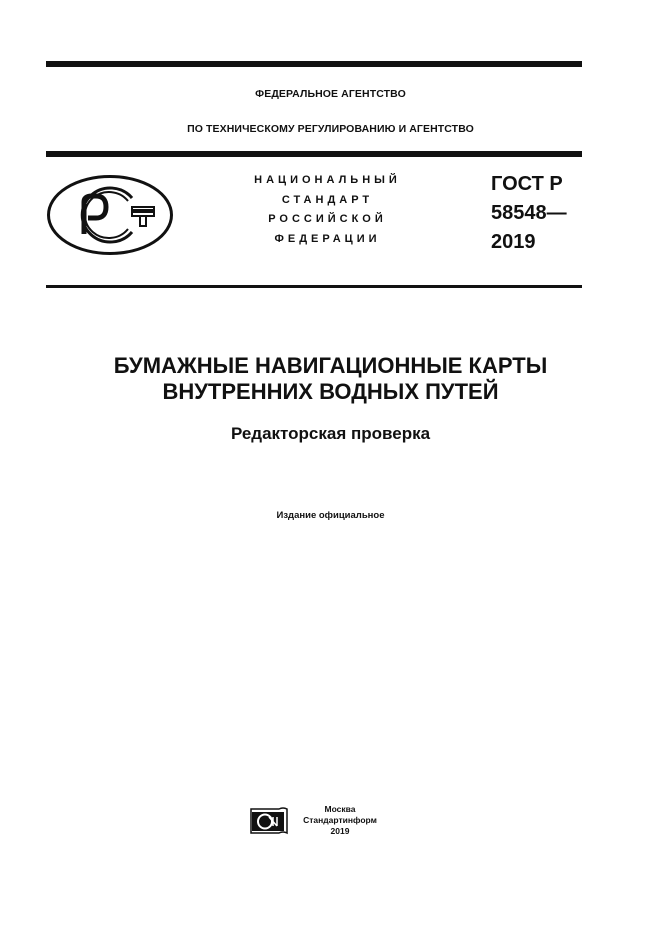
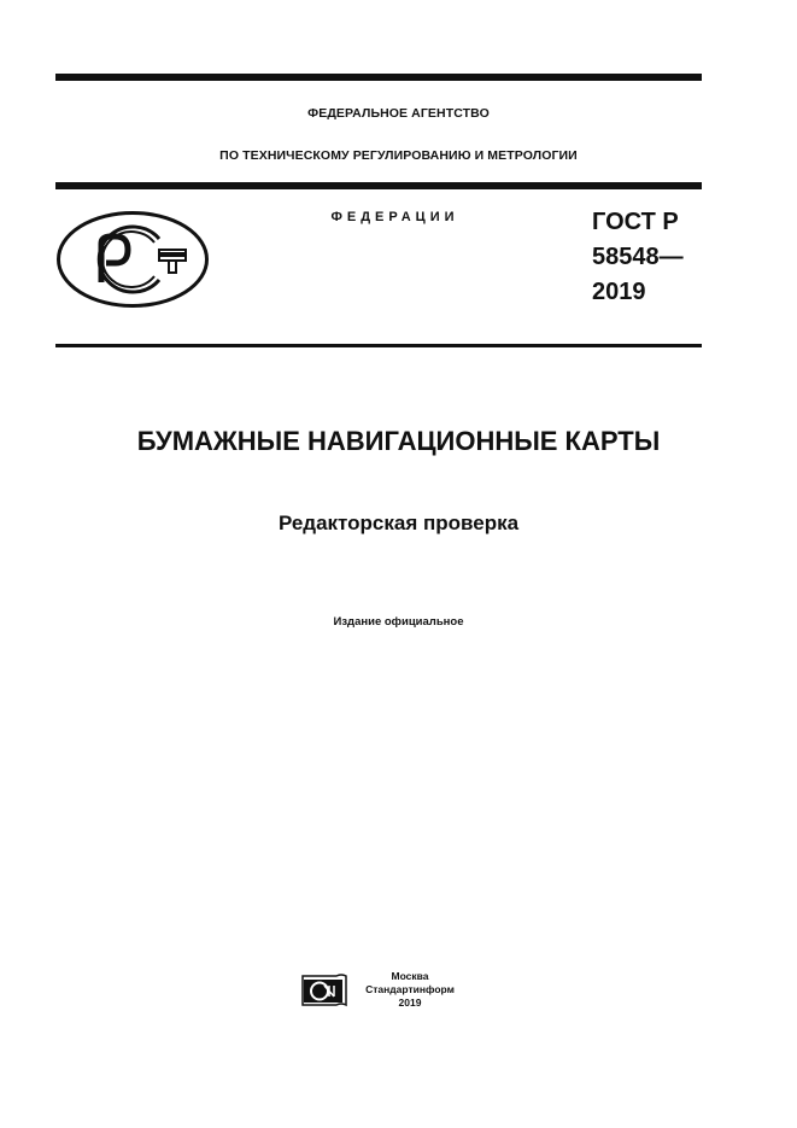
  ФЕДЕРАЛЬНОЕ АГЕНТСТВО
- ПО ТЕХНИЧЕСКОМУ РЕГУЛИРОВАНИЮ И АГЕНТСТВО
+ ПО ТЕХНИЧЕСКОМУ РЕГУЛИРОВАНИЮ И МЕТРОЛОГИИ
- НАЦИОНАЛЬНЫЙ
- СТАНДАРТ
- РОССИЙСКОЙ
  ФЕДЕРАЦИИ
  ГОСТ Р
  58548—
  2019
  БУМАЖНЫЕ НАВИГАЦИОННЫЕ КАРТЫ
- ВНУТРЕННИХ ВОДНЫХ ПУТЕЙ
  Редакторская проверка
  Издание официальное
  Москва
  Стандартинформ
  2019
